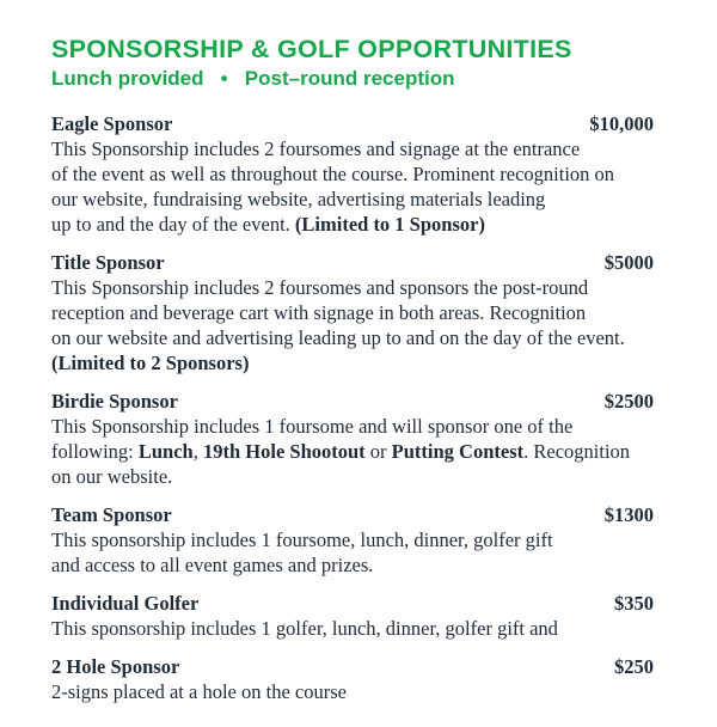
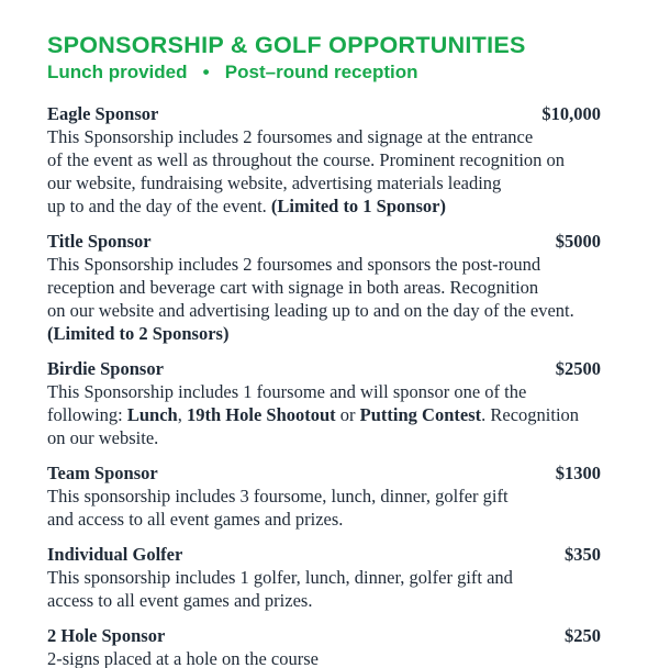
  SPONSORSHIP & GOLF OPPORTUNITIES
  Lunch provided • Post–round reception
  Eagle Sponsor
  $10,000
  This Sponsorship includes 2 foursomes and signage at the entrance
  of the event as well as throughout the course. Prominent recognition on
  our website, fundraising website, advertising materials leading
  up to and the day of the event. (Limited to 1 Sponsor)
  Title Sponsor
  $5000
  This Sponsorship includes 2 foursomes and sponsors the post-round
  reception and beverage cart with signage in both areas. Recognition
  on our website and advertising leading up to and on the day of the event.
  (Limited to 2 Sponsors)
  Birdie Sponsor
  $2500
  This Sponsorship includes 1 foursome and will sponsor one of the
  following: Lunch, 19th Hole Shootout or Putting Contest. Recognition
  on our website.
  Team Sponsor
  $1300
- This sponsorship includes 1 foursome, lunch, dinner, golfer gift
+ This sponsorship includes 3 foursome, lunch, dinner, golfer gift
  and access to all event games and prizes.
  Individual Golfer
  $350
  This sponsorship includes 1 golfer, lunch, dinner, golfer gift and
+ access to all event games and prizes.
  2 Hole Sponsor
  $250
  2-signs placed at a hole on the course
